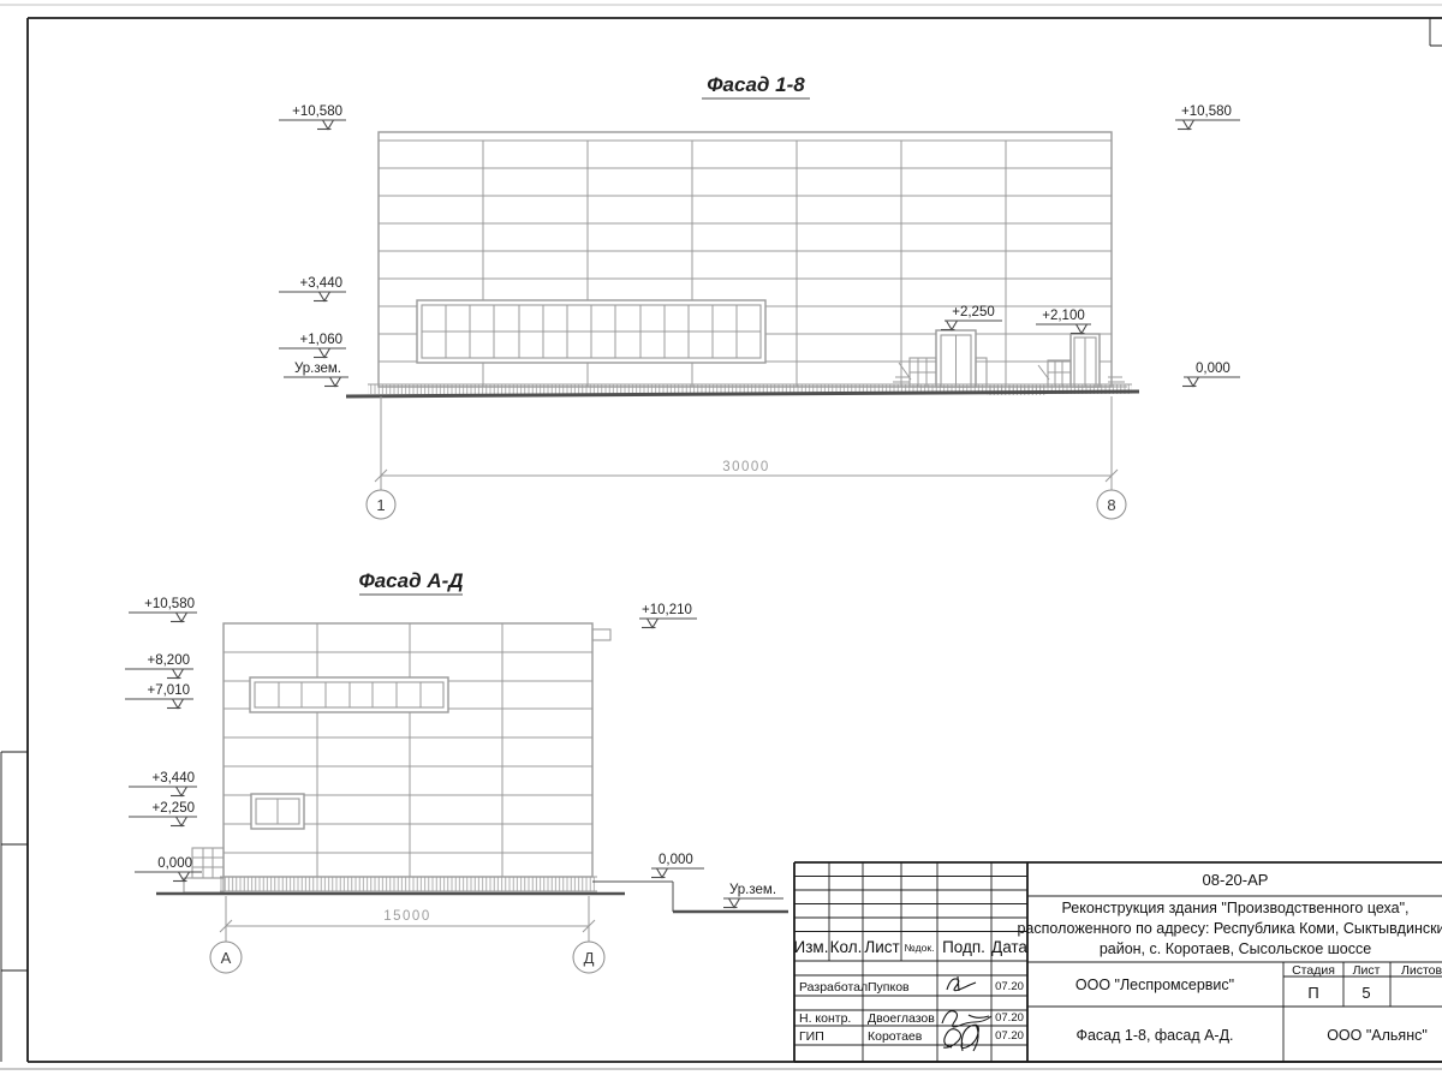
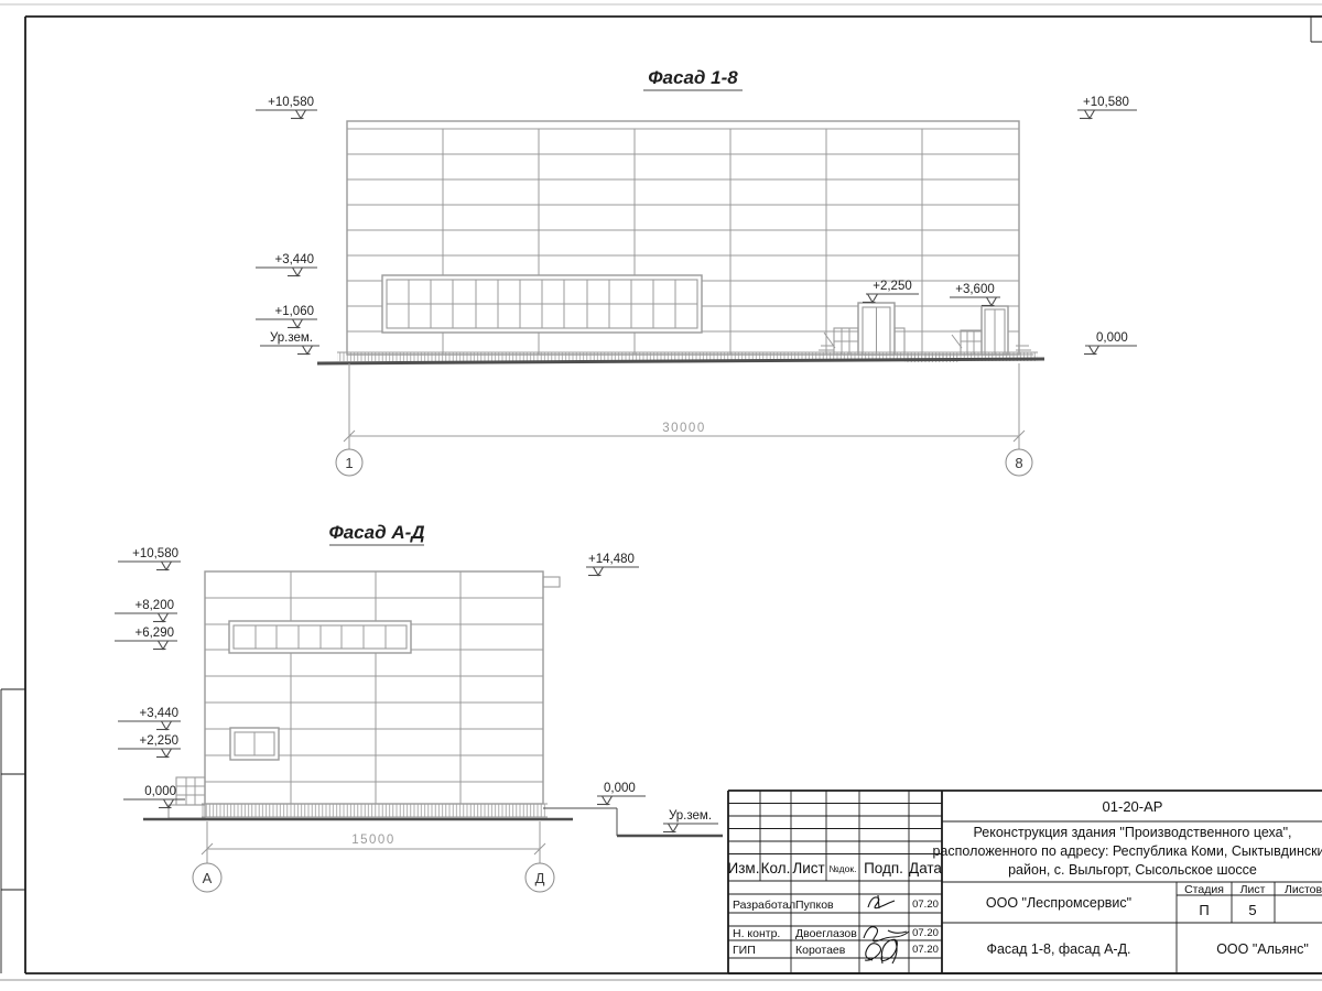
  Фасад 1-8
  30000
  1
  8
  +10,580
  +3,440
  +1,060
  Ур.зем.
  +10,580
  0,000
  +2,250
- +2,100
+ +3,600
  Фасад А-Д
  15000
  А
  Д
  +10,580
  +8,200
- +7,010
+ +6,290
  +3,440
  +2,250
  0,000
- +10,210
+ +14,480
  0,000
  Ур.зем.
  Изм.
  Кол.
  Лист
  №док.
  Подп.
  Дата
  Разработал
  Пупков
  07.20
  Н. контр.
  Двоеглазов
  07.20
  ГИП
  Коротаев
  07.20
- 08-20-АР
+ 01-20-АР
  Реконструкция здания "Производственного цеха",
  расположенного по адресу: Республика Коми, Сыктывдински
- район, с. Коротаев, Сысольское шоссе
+ район, с. Выльгорт, Сысольское шоссе
  ООО "Леспромсервис"
  Стадия
  Лист
  Листов
  П
  5
  Фасад 1-8, фасад А-Д.
  ООО "Альянс"
